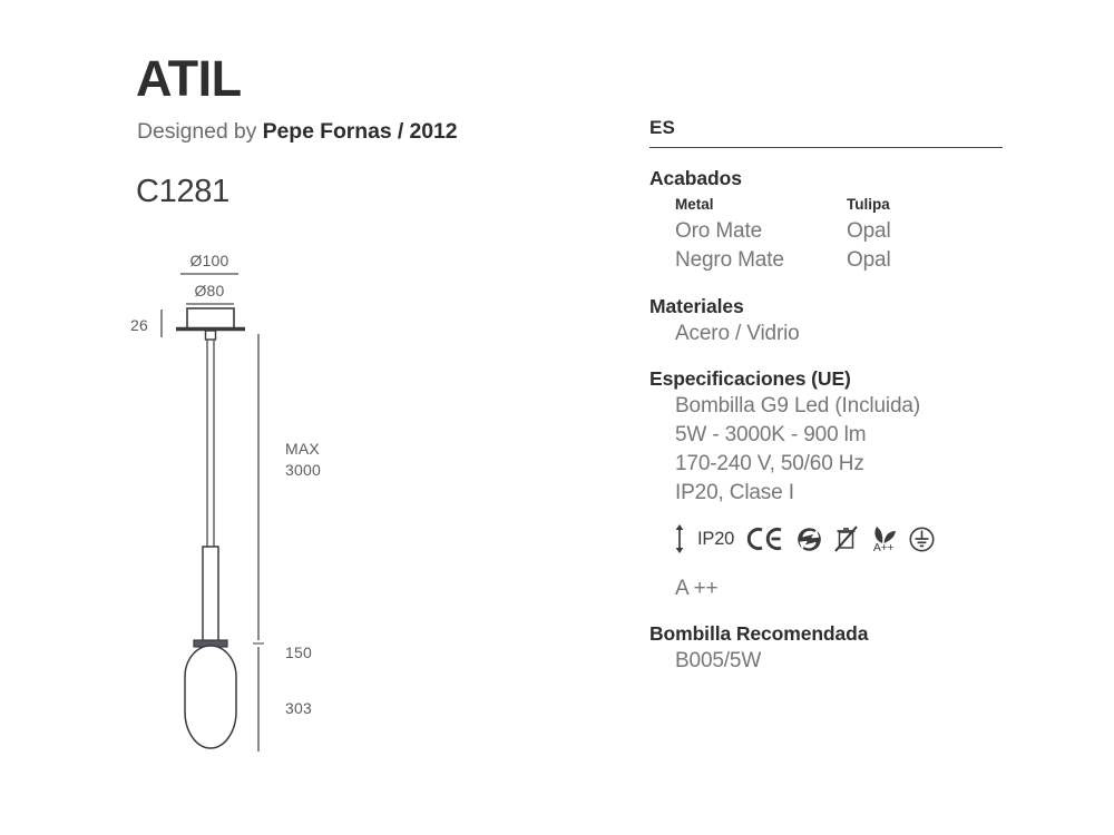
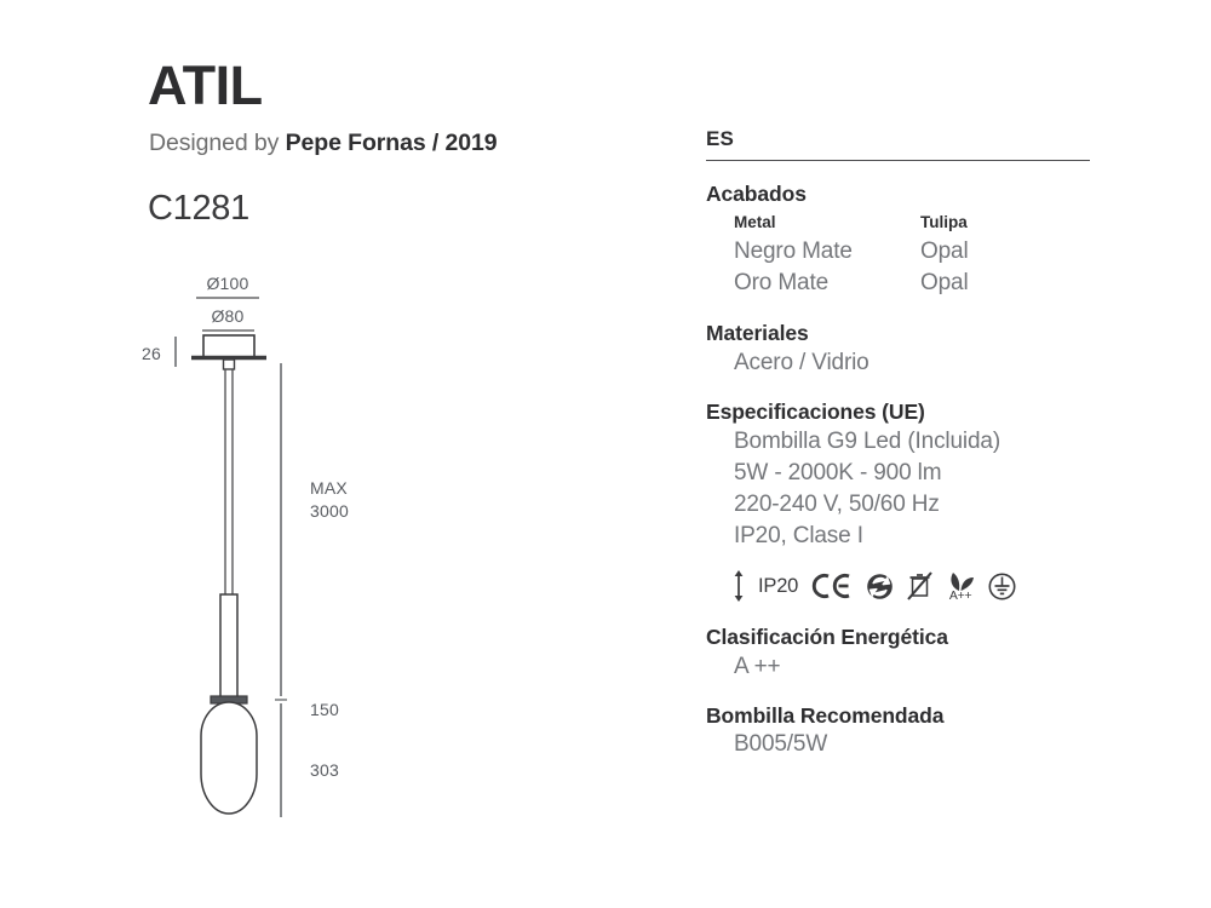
  ATIL
- Designed by Pepe Fornas / 2012
+ Designed by Pepe Fornas / 2019
  C1281
  Ø100
  Ø80
  26
  MAX
  3000
  150
  303
  ES
  Acabados
  Metal
  Tulipa
- Oro Mate
+ Negro Mate
  Opal
- Negro Mate
+ Oro Mate
  Opal
  Materiales
  Acero / Vidrio
  Especificaciones (UE)
  Bombilla G9 Led (Incluida)
- 5W - 3000K - 900 lm
+ 5W - 2000K - 900 lm
- 170-240 V, 50/60 Hz
+ 220-240 V, 50/60 Hz
  IP20, Clase I
  IP20
  A++
+ Clasificación Energética
  A ++
  Bombilla Recomendada
  B005/5W
